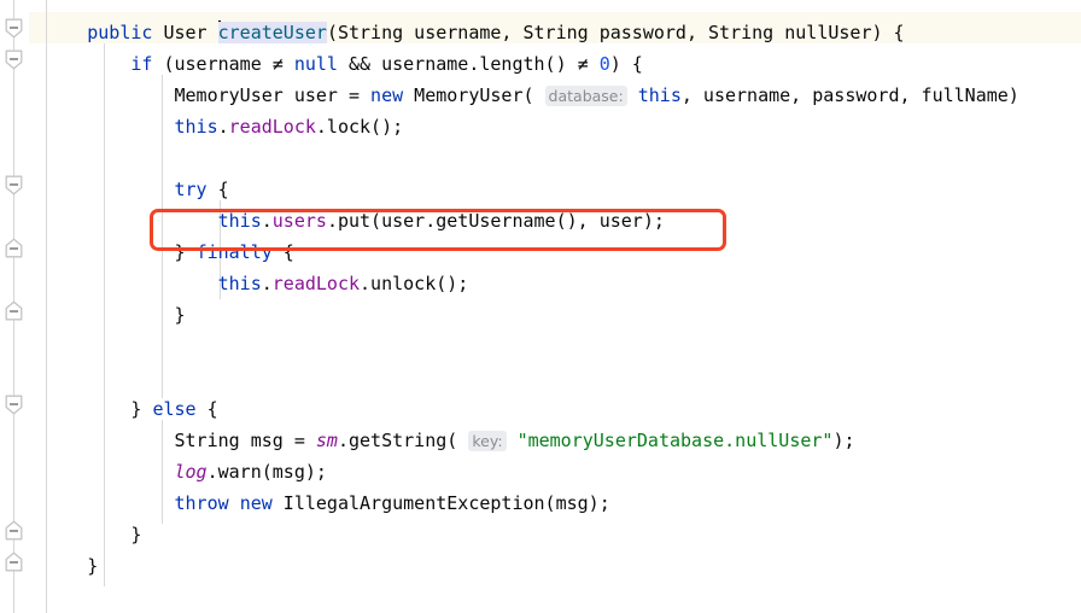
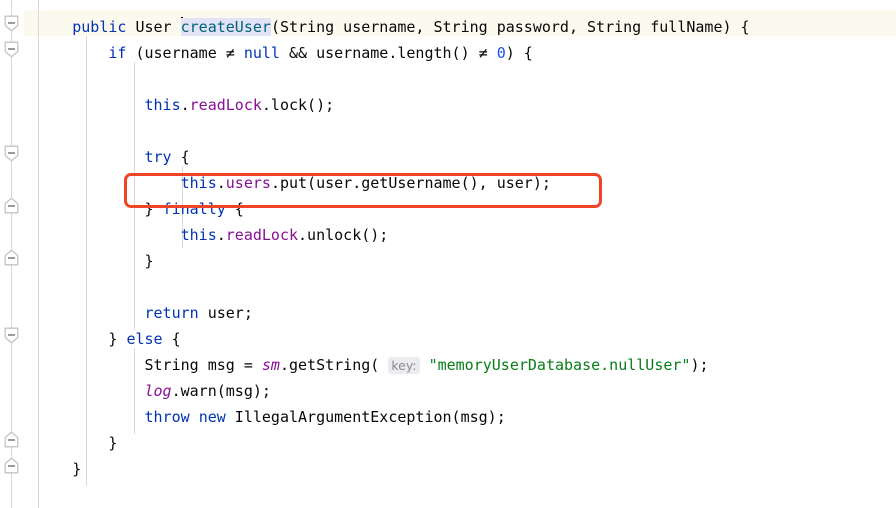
- public User createUser(String username, String password, String nullUser) {
+ public User createUser(String username, String password, String fullName) {
  if (username ≠ null && username.length() ≠ 0) {
- MemoryUser user = new MemoryUser( database: this, username, password, fullName)
  this.readLock.lock();
  try {
  this.users.put(user.getUsername(), user);
  } finally {
  this.readLock.unlock();
  }
+ return user;
  } else {
  String msg = sm.getString( key: "memoryUserDatabase.nullUser");
  log.warn(msg);
  throw new IllegalArgumentException(msg);
  }
  }
